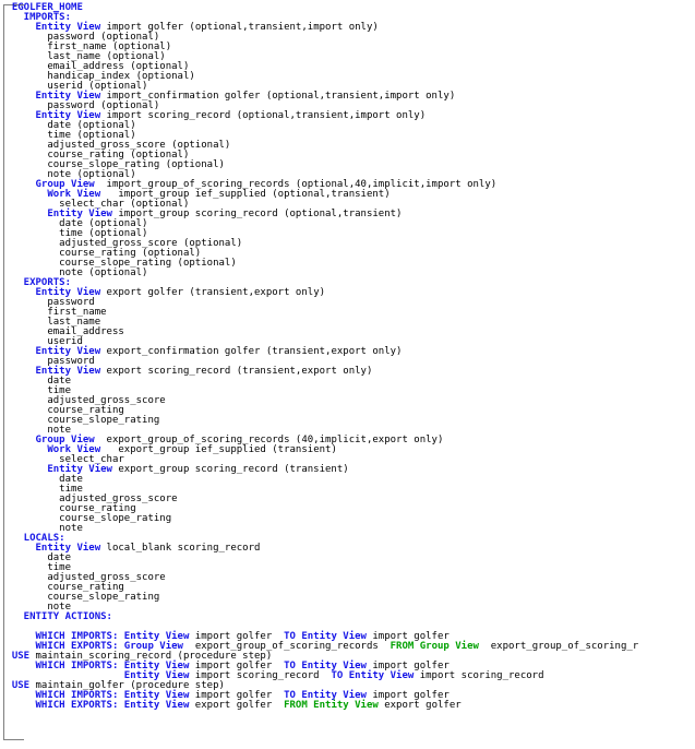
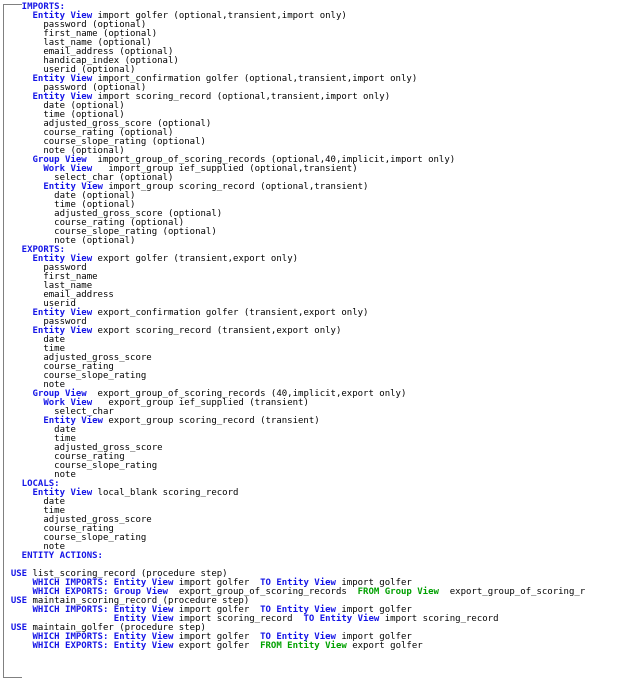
- EGOLFER_HOME
  IMPORTS:
  Entity View import golfer (optional,transient,import only)
  password (optional)
  first_name (optional)
  last_name (optional)
  email_address (optional)
  handicap_index (optional)
  userid (optional)
  Entity View import_confirmation golfer (optional,transient,import only)
  password (optional)
  Entity View import scoring_record (optional,transient,import only)
  date (optional)
  time (optional)
  adjusted_gross_score (optional)
  course_rating (optional)
  course_slope_rating (optional)
  note (optional)
  Group View import_group_of_scoring_records (optional,40,implicit,import only)
  Work View import_group ief_supplied (optional,transient)
  select_char (optional)
  Entity View import_group scoring_record (optional,transient)
  date (optional)
  time (optional)
  adjusted_gross_score (optional)
  course_rating (optional)
  course_slope_rating (optional)
  note (optional)
  EXPORTS:
  Entity View export golfer (transient,export only)
  password
  first_name
  last_name
  email_address
  userid
  Entity View export_confirmation golfer (transient,export only)
  password
  Entity View export scoring_record (transient,export only)
  date
  time
  adjusted_gross_score
  course_rating
  course_slope_rating
  note
  Group View export_group_of_scoring_records (40,implicit,export only)
  Work View export_group ief_supplied (transient)
  select_char
  Entity View export_group scoring_record (transient)
  date
  time
  adjusted_gross_score
  course_rating
  course_slope_rating
  note
  LOCALS:
  Entity View local_blank scoring_record
  date
  time
  adjusted_gross_score
  course_rating
  course_slope_rating
  note
  ENTITY ACTIONS:
+ USE list_scoring_record (procedure step)
  WHICH IMPORTS: Entity View import golfer TO Entity View import golfer
  WHICH EXPORTS: Group View export_group_of_scoring_records FROM Group View export_group_of_scoring_r
  USE maintain_scoring_record (procedure step)
  WHICH IMPORTS: Entity View import golfer TO Entity View import golfer
  Entity View import scoring_record TO Entity View import scoring_record
  USE maintain_golfer (procedure step)
  WHICH IMPORTS: Entity View import golfer TO Entity View import golfer
  WHICH EXPORTS: Entity View export golfer FROM Entity View export golfer
